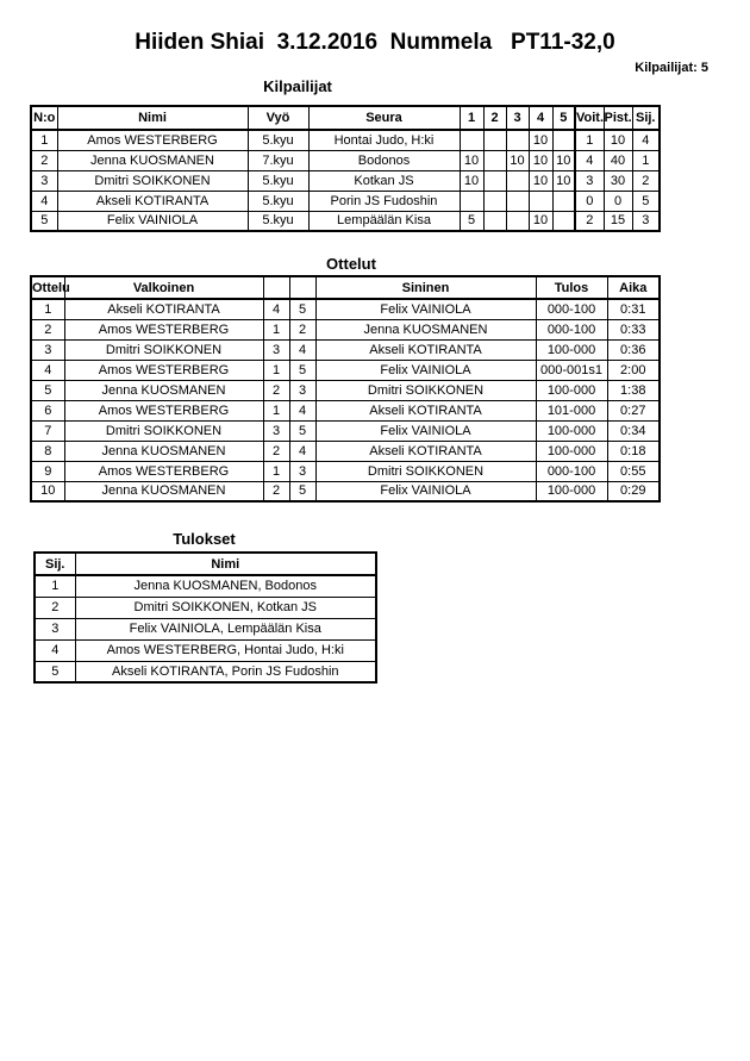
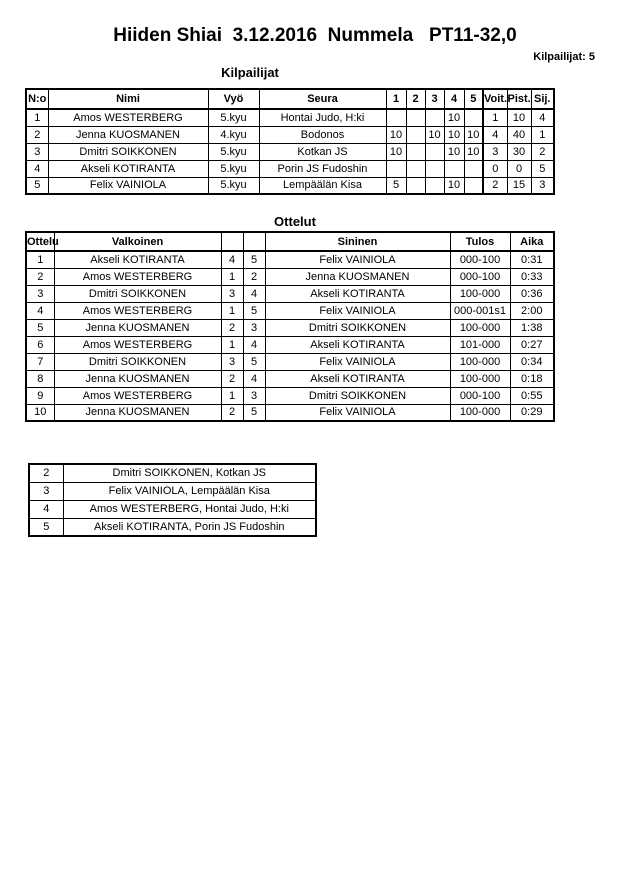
  Hiiden Shiai 3.12.2016 Nummela PT11-32,0
  Kilpailijat: 5
  Kilpailijat
  N:o	Nimi	Vyö	Seura	1	2	3	4	5	Voit.	Pist.	Sij.
  1	Amos WESTERBERG	5.kyu	Hontai Judo, H:ki				10		1	10	4
- 2	Jenna KUOSMANEN	7.kyu	Bodonos	10		10	10	10	4	40	1
+ 2	Jenna KUOSMANEN	4.kyu	Bodonos	10		10	10	10	4	40	1
  3	Dmitri SOIKKONEN	5.kyu	Kotkan JS	10			10	10	3	30	2
  4	Akseli KOTIRANTA	5.kyu	Porin JS Fudoshin						0	0	5
  5	Felix VAINIOLA	5.kyu	Lempäälän Kisa	5			10		2	15	3
  Ottelut
  Ottelu	Valkoinen			Sininen	Tulos	Aika
  1	Akseli KOTIRANTA	4	5	Felix VAINIOLA	000-100	0:31
  2	Amos WESTERBERG	1	2	Jenna KUOSMANEN	000-100	0:33
  3	Dmitri SOIKKONEN	3	4	Akseli KOTIRANTA	100-000	0:36
  4	Amos WESTERBERG	1	5	Felix VAINIOLA	000-001s1	2:00
  5	Jenna KUOSMANEN	2	3	Dmitri SOIKKONEN	100-000	1:38
  6	Amos WESTERBERG	1	4	Akseli KOTIRANTA	101-000	0:27
  7	Dmitri SOIKKONEN	3	5	Felix VAINIOLA	100-000	0:34
  8	Jenna KUOSMANEN	2	4	Akseli KOTIRANTA	100-000	0:18
  9	Amos WESTERBERG	1	3	Dmitri SOIKKONEN	000-100	0:55
  10	Jenna KUOSMANEN	2	5	Felix VAINIOLA	100-000	0:29
- Tulokset
- Sij.	Nimi
- 1	Jenna KUOSMANEN, Bodonos
  2	Dmitri SOIKKONEN, Kotkan JS
  3	Felix VAINIOLA, Lempäälän Kisa
  4	Amos WESTERBERG, Hontai Judo, H:ki
  5	Akseli KOTIRANTA, Porin JS Fudoshin
